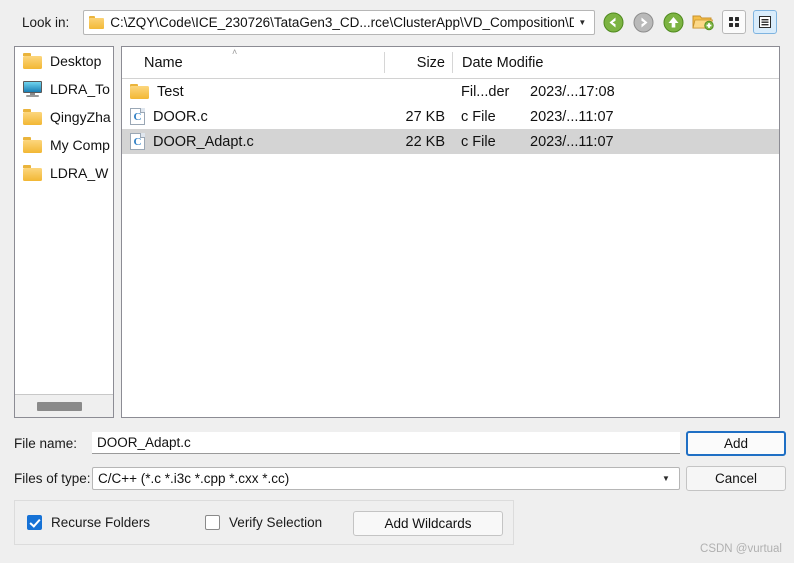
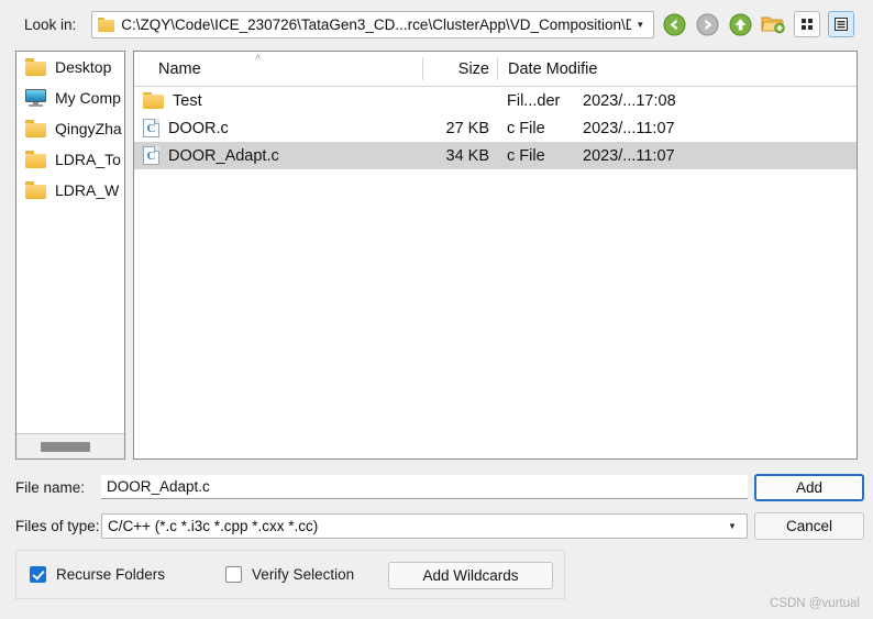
  Look in:
  C:\ZQY\Code\ICE_230726\TataGen3_CD...rce\ClusterApp\VD_Composition\D
  ▼
  Desktop
- LDRA_To
+ My Comp
  QingyZha
- My Comp
+ LDRA_To
  LDRA_W
  Name
  ˄
  Size
  Date Modifie
  Test
  Fil...der
  2023/...17:08
  C
  DOOR.c
  27 KB
  c File
  2023/...11:07
  C
  DOOR_Adapt.c
- 22 KB
+ 34 KB
  c File
  2023/...11:07
  File name:
  DOOR_Adapt.c
  Add
  Files of type:
  C/C++ (*.c *.i3c *.cpp *.cxx *.cc)
  ▼
  Cancel
  Recurse Folders
  Verify Selection
  Add Wildcards
  CSDN @vurtual
